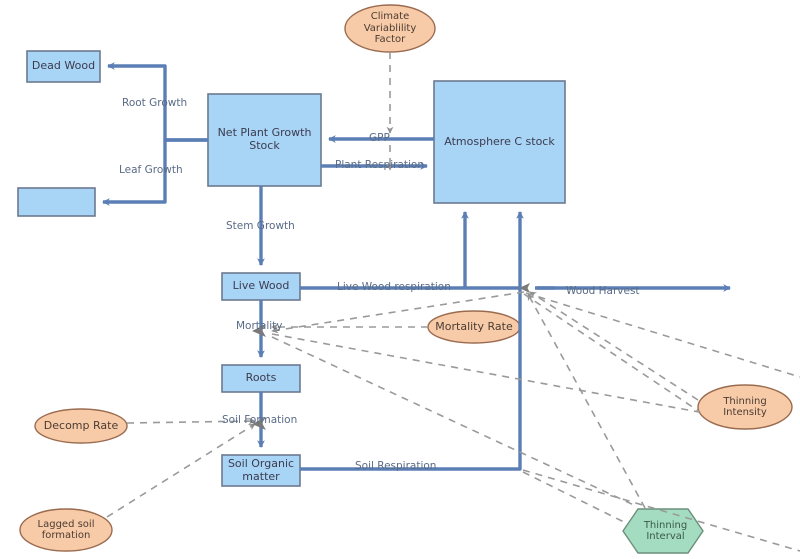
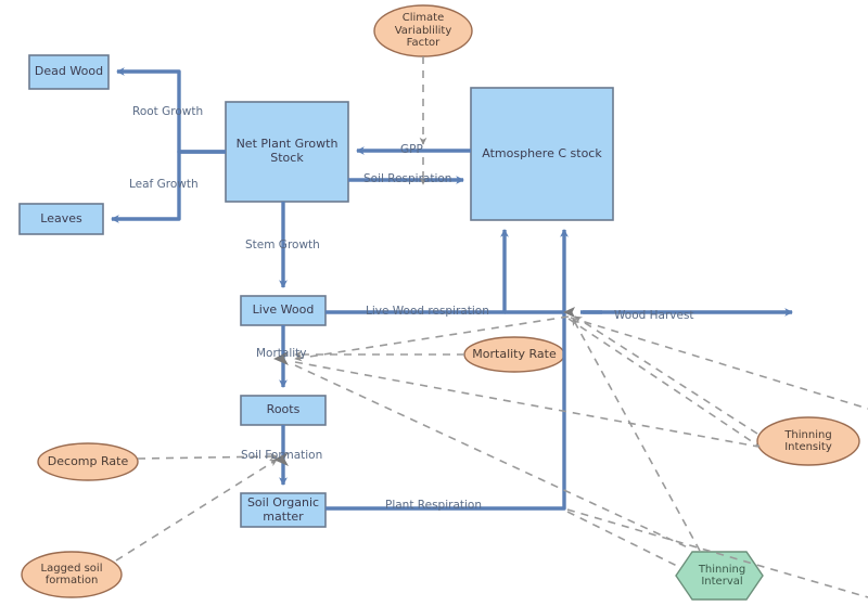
  Dead Wood
+ Leaves
  Net Plant Growth
  Stock
  Atmosphere C stock
  Live Wood
  Roots
  Soil Organic
  matter
  Climate
  Variablility
  Factor
  Mortality Rate
  Decomp Rate
  Lagged soil
  formation
  Thinning
  Intensity
  Thinning
  Interval
  Root Growth
  Leaf Growth
  Stem Growth
  GPP
- Plant Respiration
+ Soil Respiration
  Live Wood respiration
  Mortality
  Soil Formation
- Soil Respiration
+ Plant Respiration
  Wood Harvest
